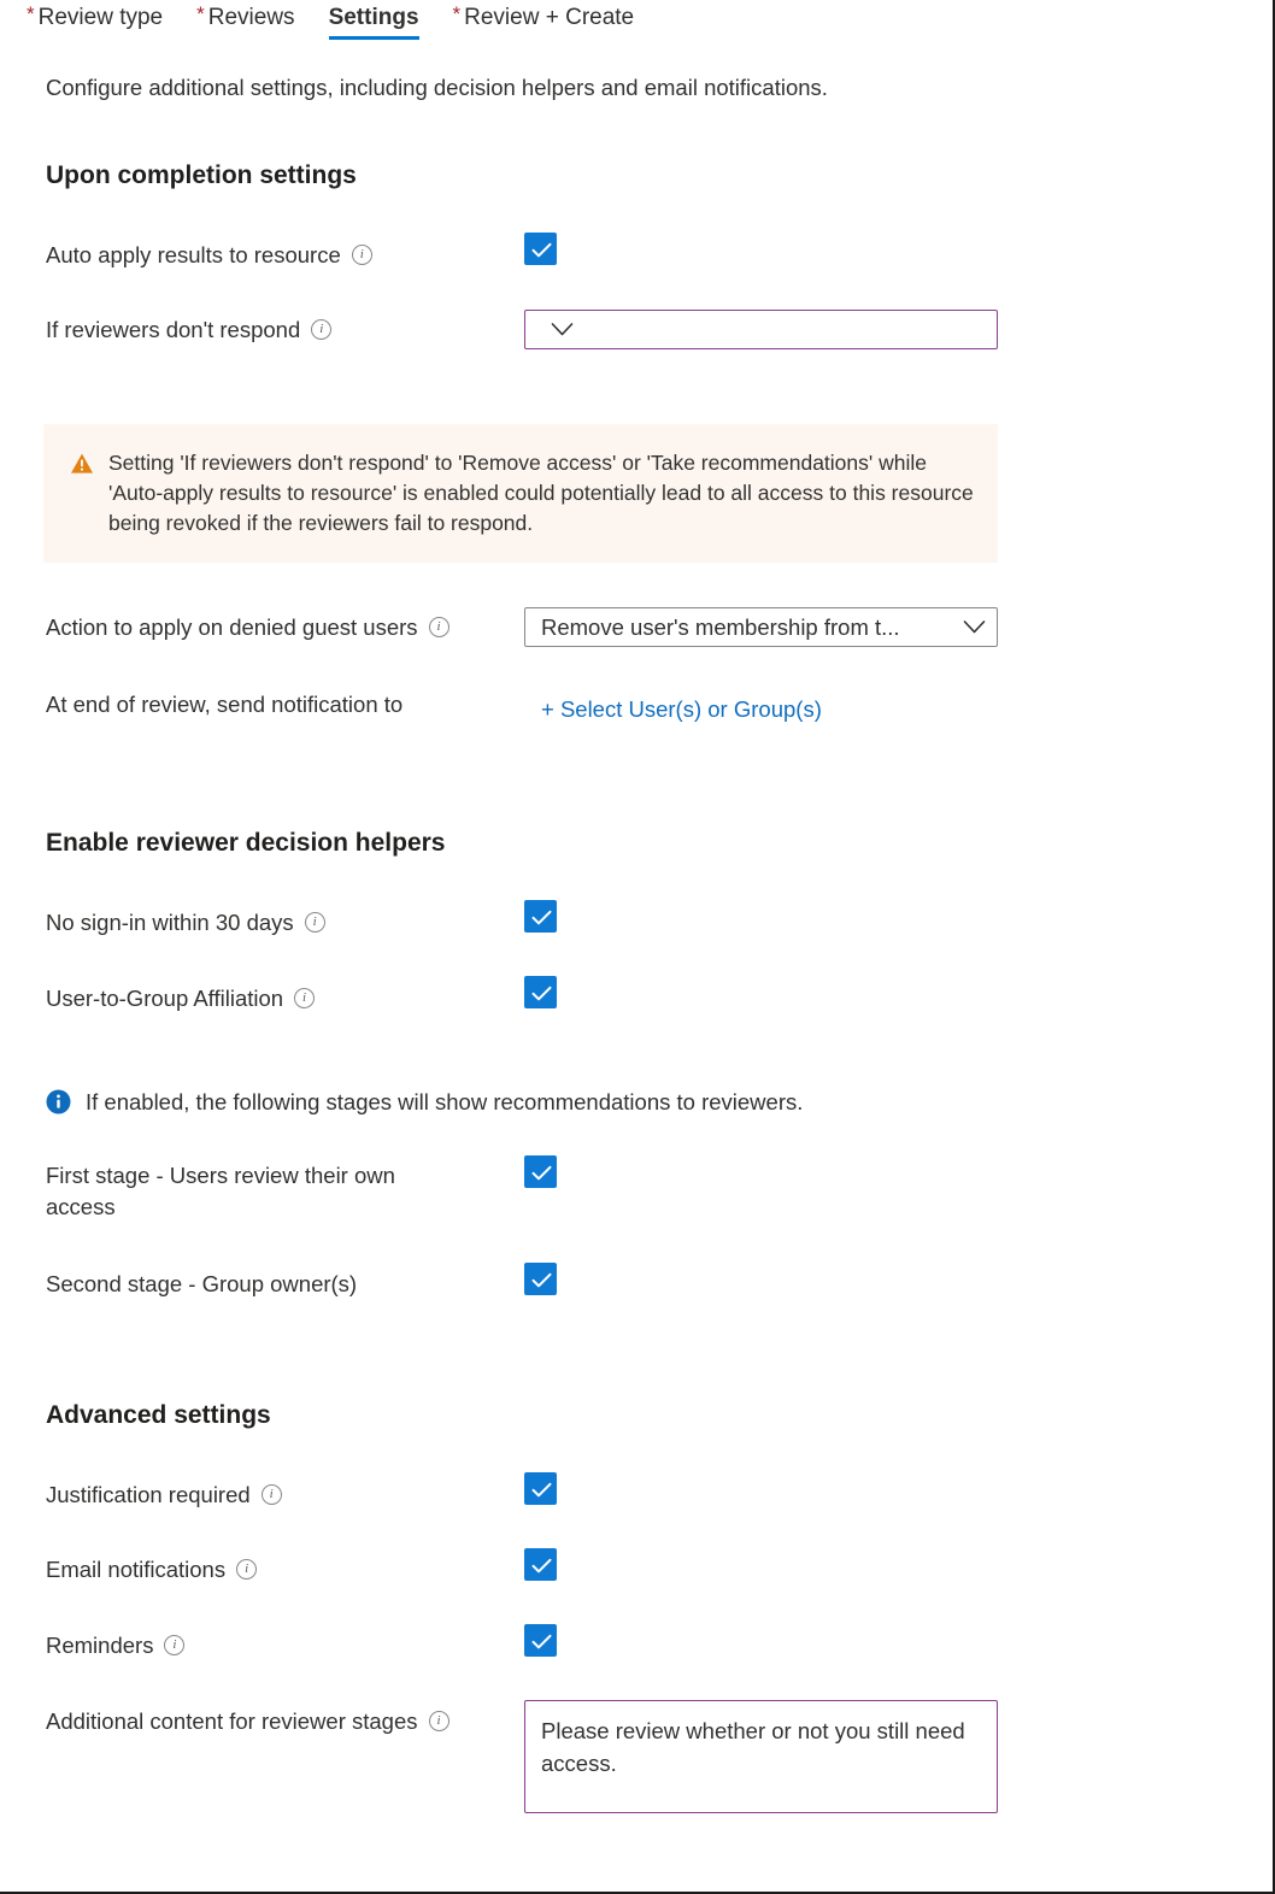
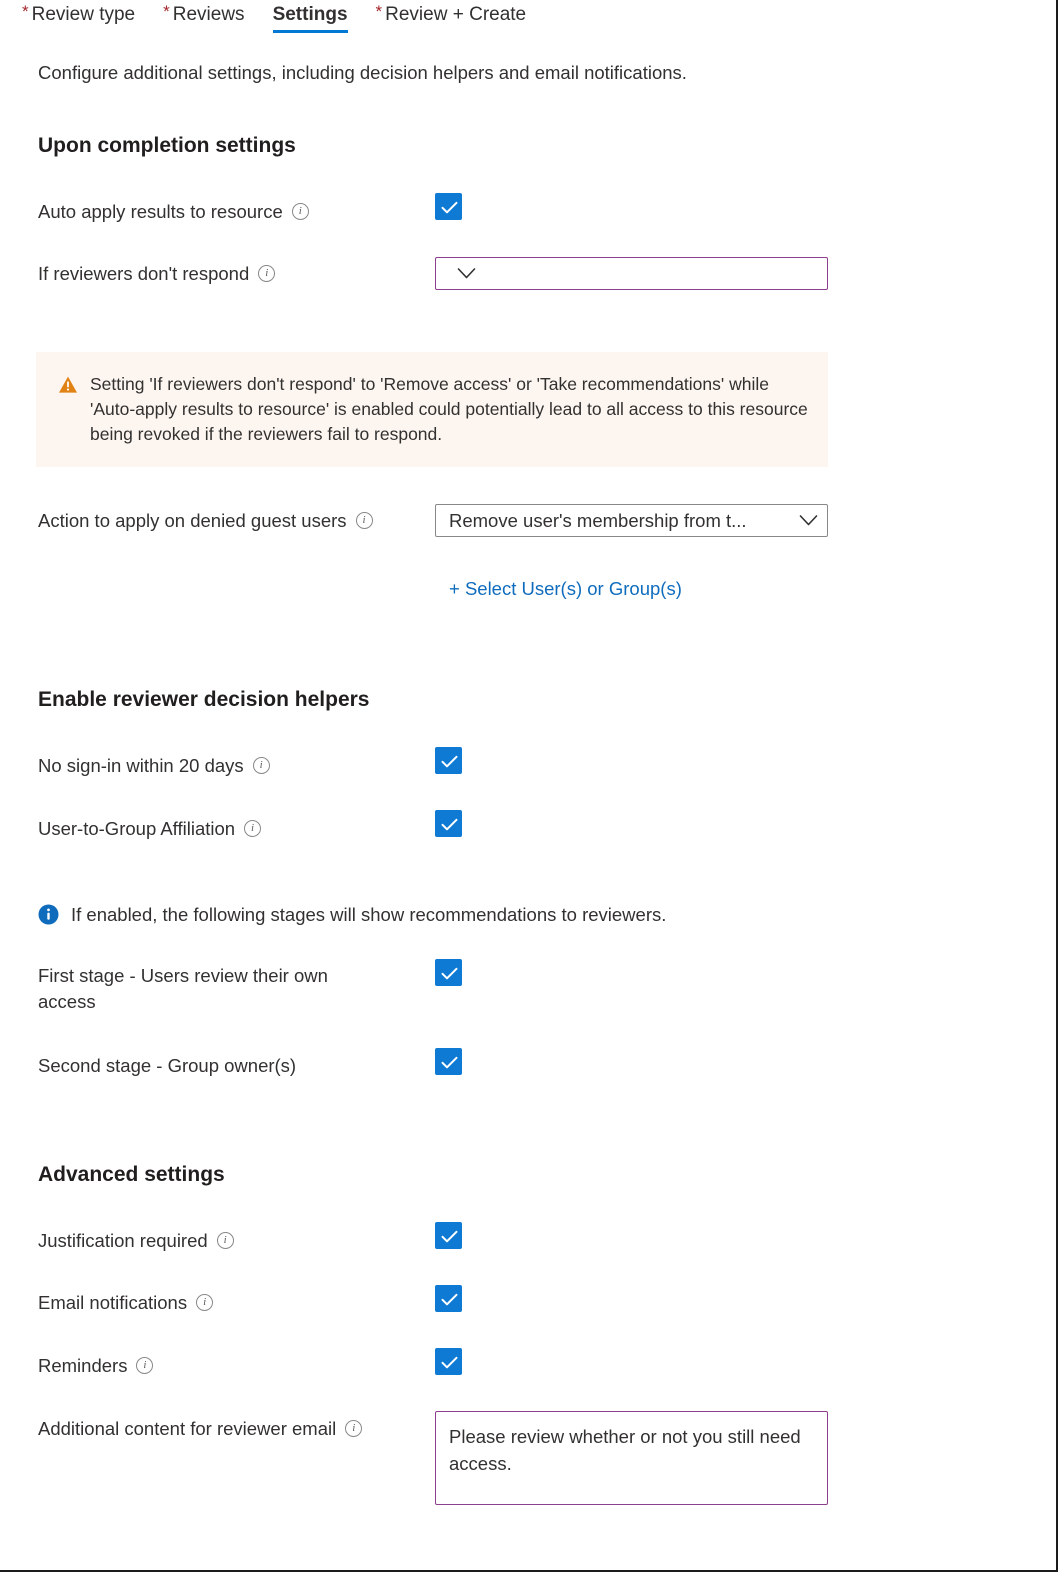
  *
  Review type
  *
  Reviews
  Settings
  *
  Review + Create
  Configure additional settings, including decision helpers and email notifications.
  Upon completion settings
  Auto apply results to resource
  i
  If reviewers don't respond
  i
  Setting 'If reviewers don't respond' to 'Remove access' or 'Take recommendations' while 'Auto-apply results to resource' is enabled could potentially lead to all access to this resource being revoked if the reviewers fail to respond.
  Action to apply on denied guest users
  i
  Remove user's membership from t...
- At end of review, send notification to
  + Select User(s) or Group(s)
  Enable reviewer decision helpers
- No sign-in within 30 days
+ No sign-in within 20 days
  i
  User-to-Group Affiliation
  i
  If enabled, the following stages will show recommendations to reviewers.
  First stage - Users review their own access
  Second stage - Group owner(s)
  Advanced settings
  Justification required
  i
  Email notifications
  i
  Reminders
  i
- Additional content for reviewer stages
+ Additional content for reviewer email
  i
